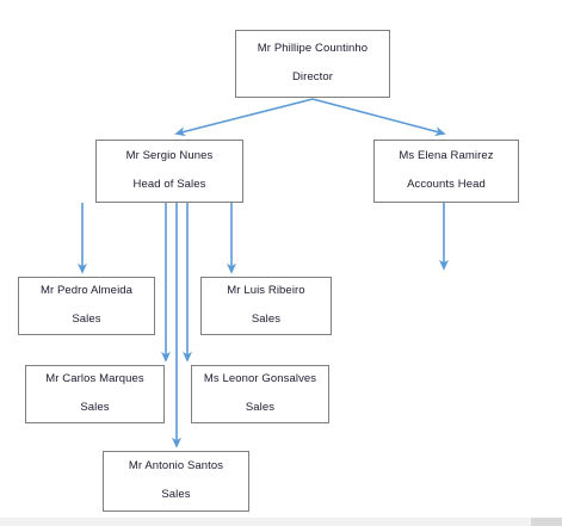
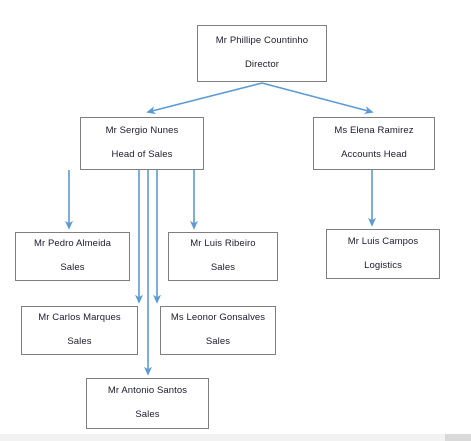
  Mr Phillipe Countinho
  Director
  Mr Sergio Nunes
  Head of Sales
  Ms Elena Ramirez
  Accounts Head
  Mr Pedro Almeida
  Sales
  Mr Luis Ribeiro
  Sales
+ Mr Luis Campos
+ Logistics
  Mr Carlos Marques
  Sales
  Ms Leonor Gonsalves
  Sales
  Mr Antonio Santos
  Sales
